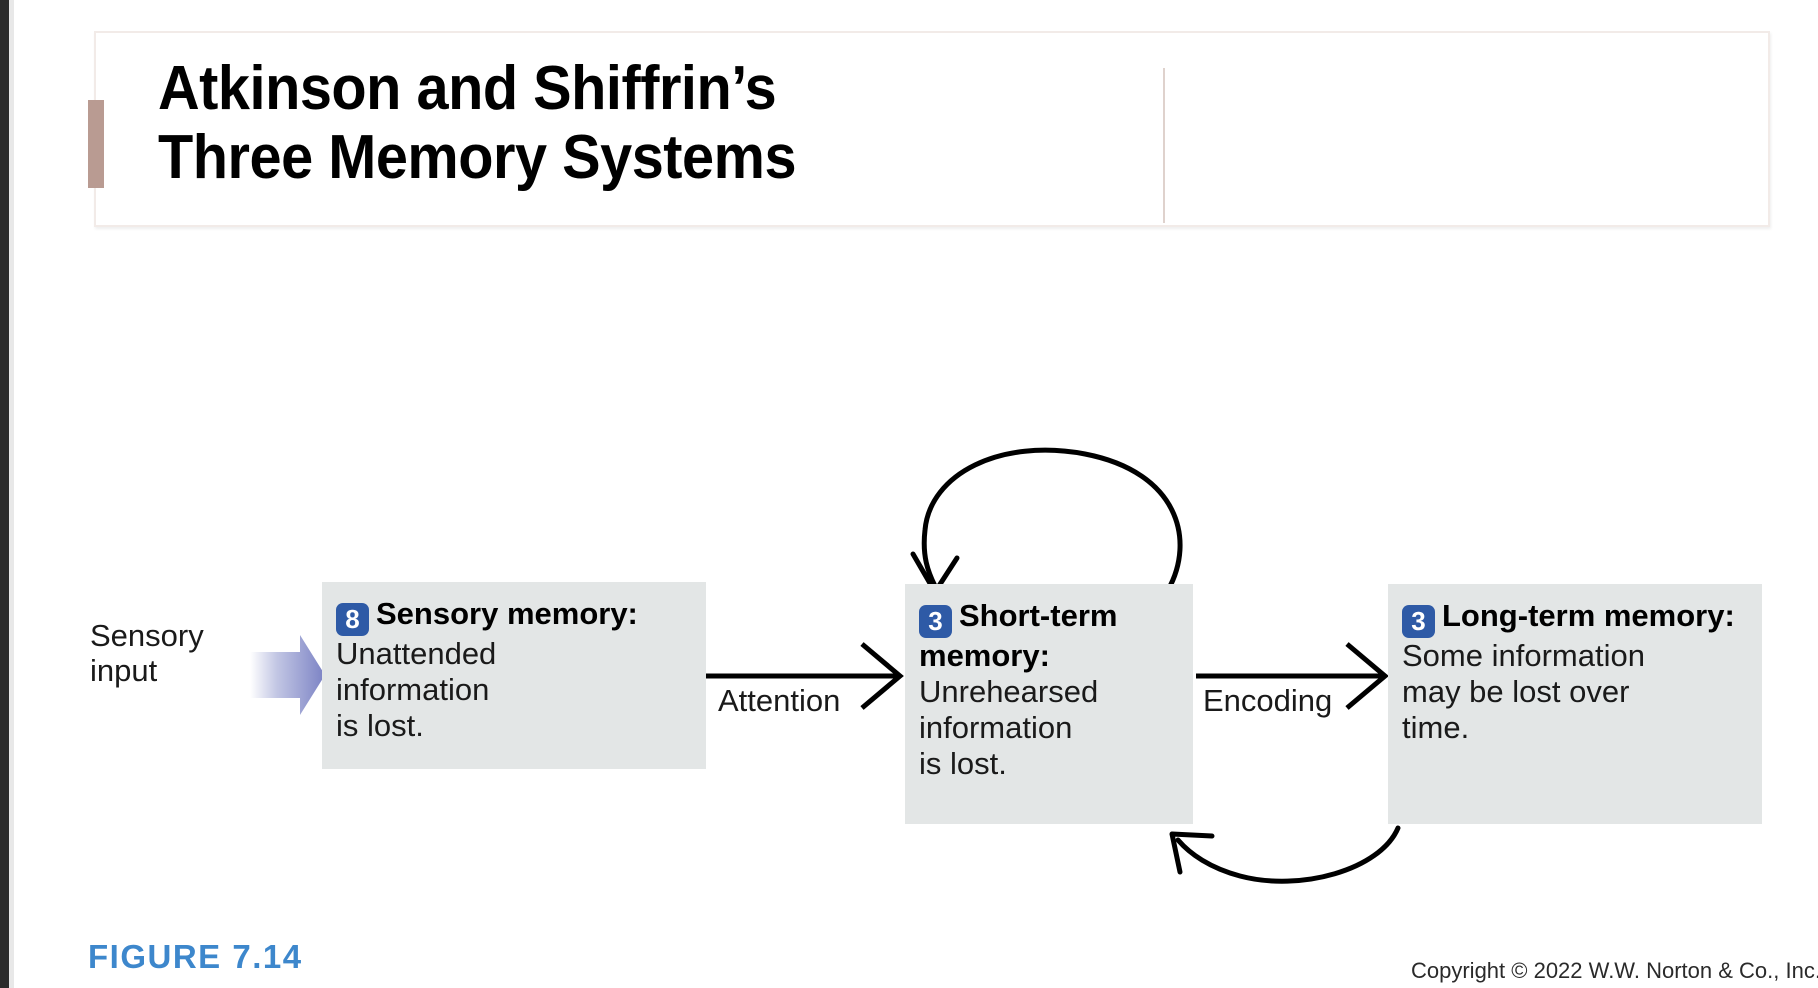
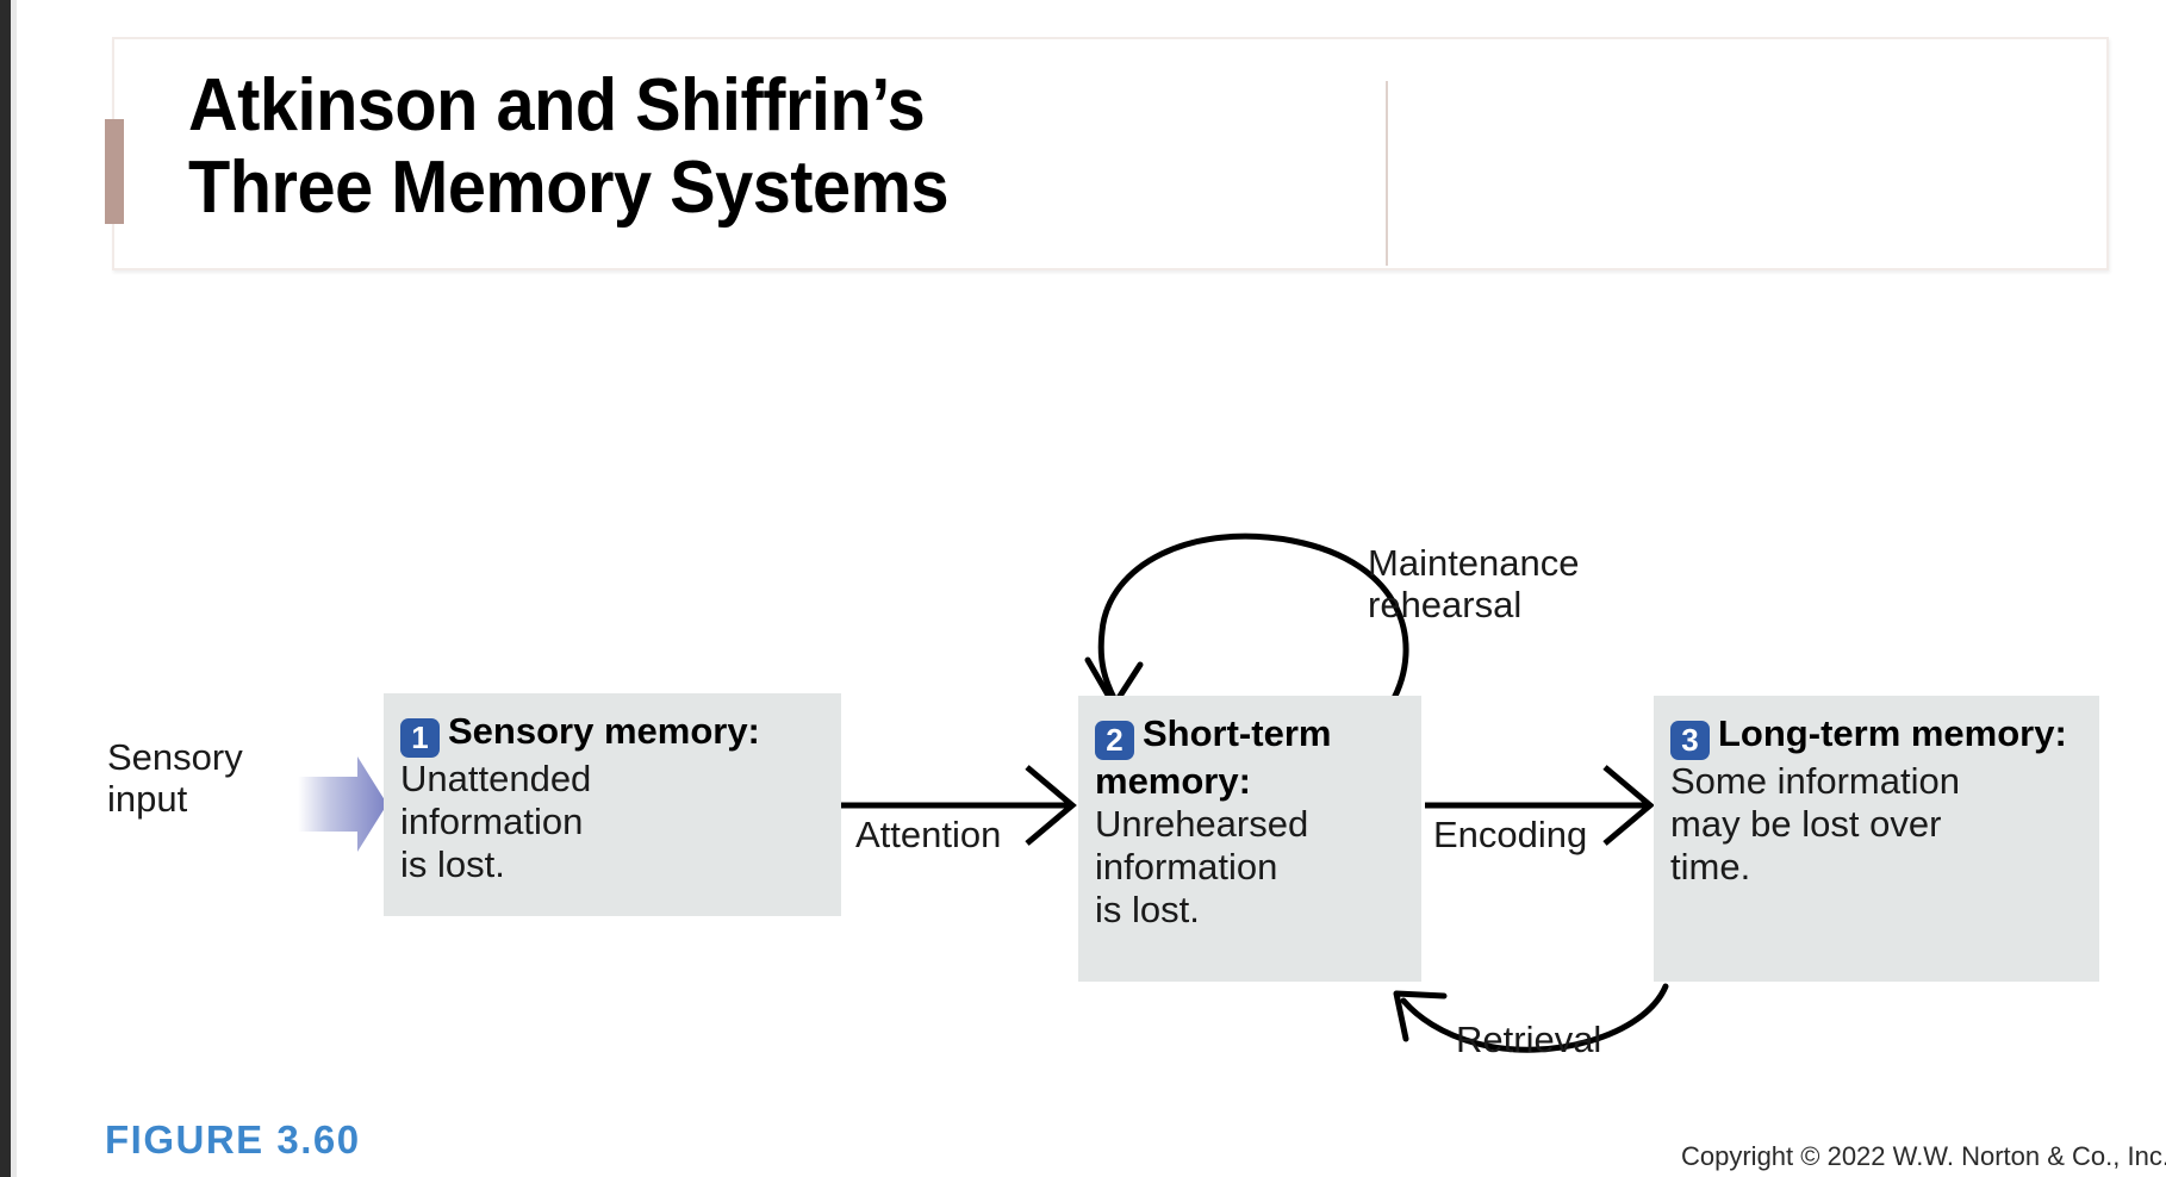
  Atkinson and Shiffrin’s
  Three Memory Systems
  Sensory
  input
- 8 Sensory memory:
+ 1 Sensory memory:
  Unattended
  information
  is lost.
- 3 Short-term memory:
+ 2 Short-term memory:
  Unrehearsed
  information
  is lost.
  3 Long-term memory:
  Some information
  may be lost over
  time.
  Attention
  Encoding
+ Maintenance
+ rehearsal
+ Retrieval
- FIGURE 7.14
+ FIGURE 3.60
  Copyright © 2022 W.W. Norton & Co., Inc
